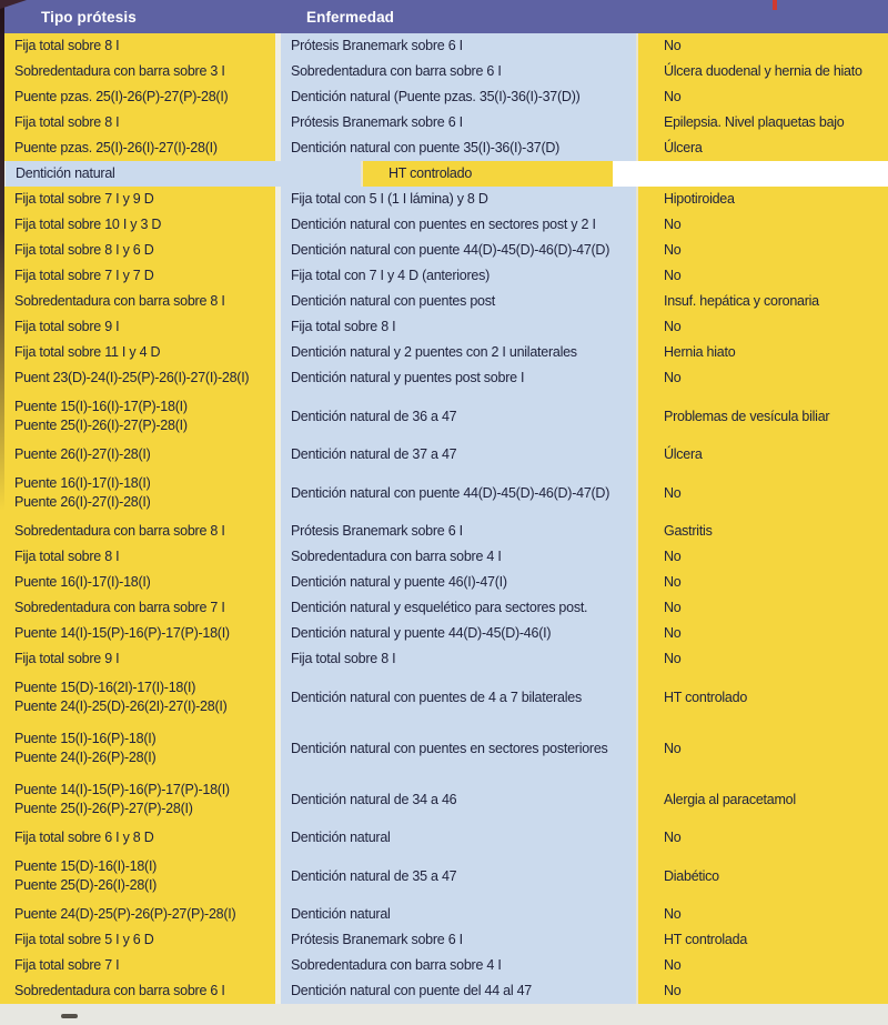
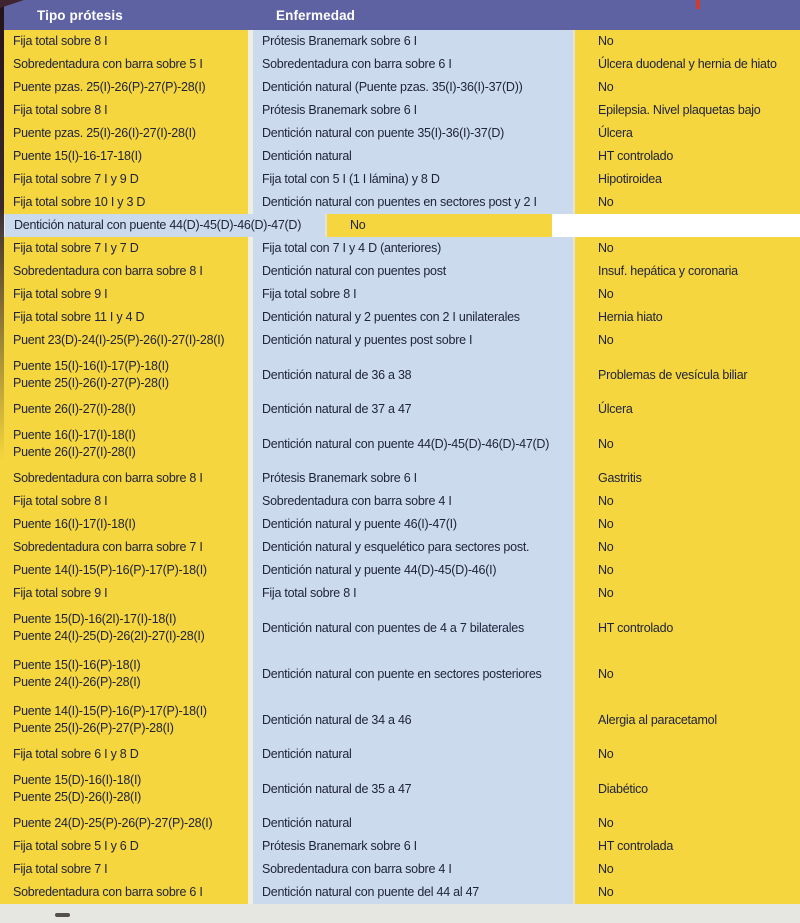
  Tipo prótesis
  Enfermedad
  Fija total sobre 8 I
  Prótesis Branemark sobre 6 I
  No
- Sobredentadura con barra sobre 3 I
+ Sobredentadura con barra sobre 5 I
  Sobredentadura con barra sobre 6 I
  Úlcera duodenal y hernia de hiato
  Puente pzas. 25(I)-26(P)-27(P)-28(I)
  Dentición natural (Puente pzas. 35(I)-36(I)-37(D))
  No
  Fija total sobre 8 I
  Prótesis Branemark sobre 6 I
  Epilepsia. Nivel plaquetas bajo
  Puente pzas. 25(I)-26(I)-27(I)-28(I)
  Dentición natural con puente 35(I)-36(I)-37(D)
  Úlcera
+ Puente 15(I)-16-17-18(I)
  Dentición natural
  HT controlado
  Fija total sobre 7 I y 9 D
  Fija total con 5 I (1 I lámina) y 8 D
  Hipotiroidea
  Fija total sobre 10 I y 3 D
  Dentición natural con puentes en sectores post y 2 I
  No
- Fija total sobre 8 I y 6 D
  Dentición natural con puente 44(D)-45(D)-46(D)-47(D)
  No
  Fija total sobre 7 I y 7 D
  Fija total con 7 I y 4 D (anteriores)
  No
  Sobredentadura con barra sobre 8 I
  Dentición natural con puentes post
  Insuf. hepática y coronaria
  Fija total sobre 9 I
  Fija total sobre 8 I
  No
  Fija total sobre 11 I y 4 D
  Dentición natural y 2 puentes con 2 I unilaterales
  Hernia hiato
  Puent 23(D)-24(I)-25(P)-26(I)-27(I)-28(I)
  Dentición natural y puentes post sobre I
  No
  Puente 15(I)-16(I)-17(P)-18(I)
  Puente 25(I)-26(I)-27(P)-28(I)
- Dentición natural de 36 a 47
+ Dentición natural de 36 a 38
  Problemas de vesícula biliar
  Puente 26(I)-27(I)-28(I)
  Dentición natural de 37 a 47
  Úlcera
  Puente 16(I)-17(I)-18(I)
  Puente 26(I)-27(I)-28(I)
  Dentición natural con puente 44(D)-45(D)-46(D)-47(D)
  No
  Sobredentadura con barra sobre 8 I
  Prótesis Branemark sobre 6 I
  Gastritis
  Fija total sobre 8 I
  Sobredentadura con barra sobre 4 I
  No
  Puente 16(I)-17(I)-18(I)
  Dentición natural y puente 46(I)-47(I)
  No
  Sobredentadura con barra sobre 7 I
  Dentición natural y esquelético para sectores post.
  No
  Puente 14(I)-15(P)-16(P)-17(P)-18(I)
  Dentición natural y puente 44(D)-45(D)-46(I)
  No
  Fija total sobre 9 I
  Fija total sobre 8 I
  No
  Puente 15(D)-16(2I)-17(I)-18(I)
  Puente 24(I)-25(D)-26(2I)-27(I)-28(I)
  Dentición natural con puentes de 4 a 7 bilaterales
  HT controlado
  Puente 15(I)-16(P)-18(I)
  Puente 24(I)-26(P)-28(I)
- Dentición natural con puentes en sectores posteriores
+ Dentición natural con puente en sectores posteriores
  No
  Puente 14(I)-15(P)-16(P)-17(P)-18(I)
  Puente 25(I)-26(P)-27(P)-28(I)
  Dentición natural de 34 a 46
  Alergia al paracetamol
  Fija total sobre 6 I y 8 D
  Dentición natural
  No
  Puente 15(D)-16(I)-18(I)
  Puente 25(D)-26(I)-28(I)
  Dentición natural de 35 a 47
  Diabético
  Puente 24(D)-25(P)-26(P)-27(P)-28(I)
  Dentición natural
  No
  Fija total sobre 5 I y 6 D
  Prótesis Branemark sobre 6 I
  HT controlada
  Fija total sobre 7 I
  Sobredentadura con barra sobre 4 I
  No
  Sobredentadura con barra sobre 6 I
  Dentición natural con puente del 44 al 47
  No
